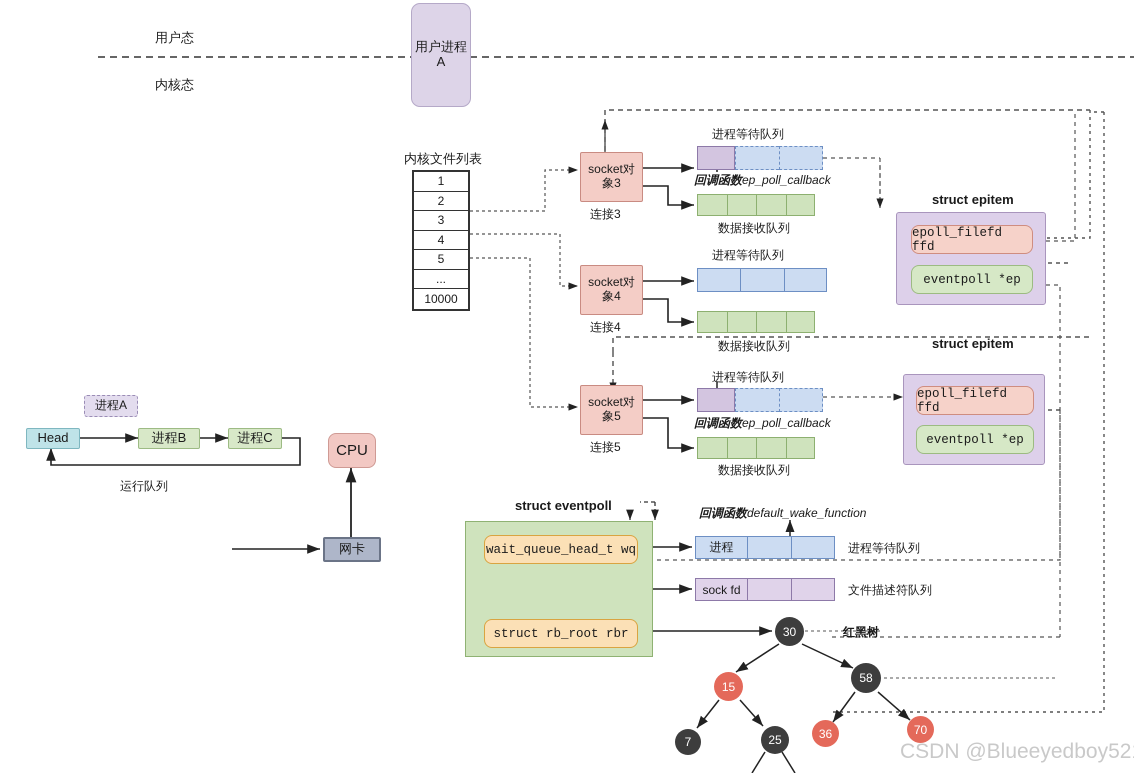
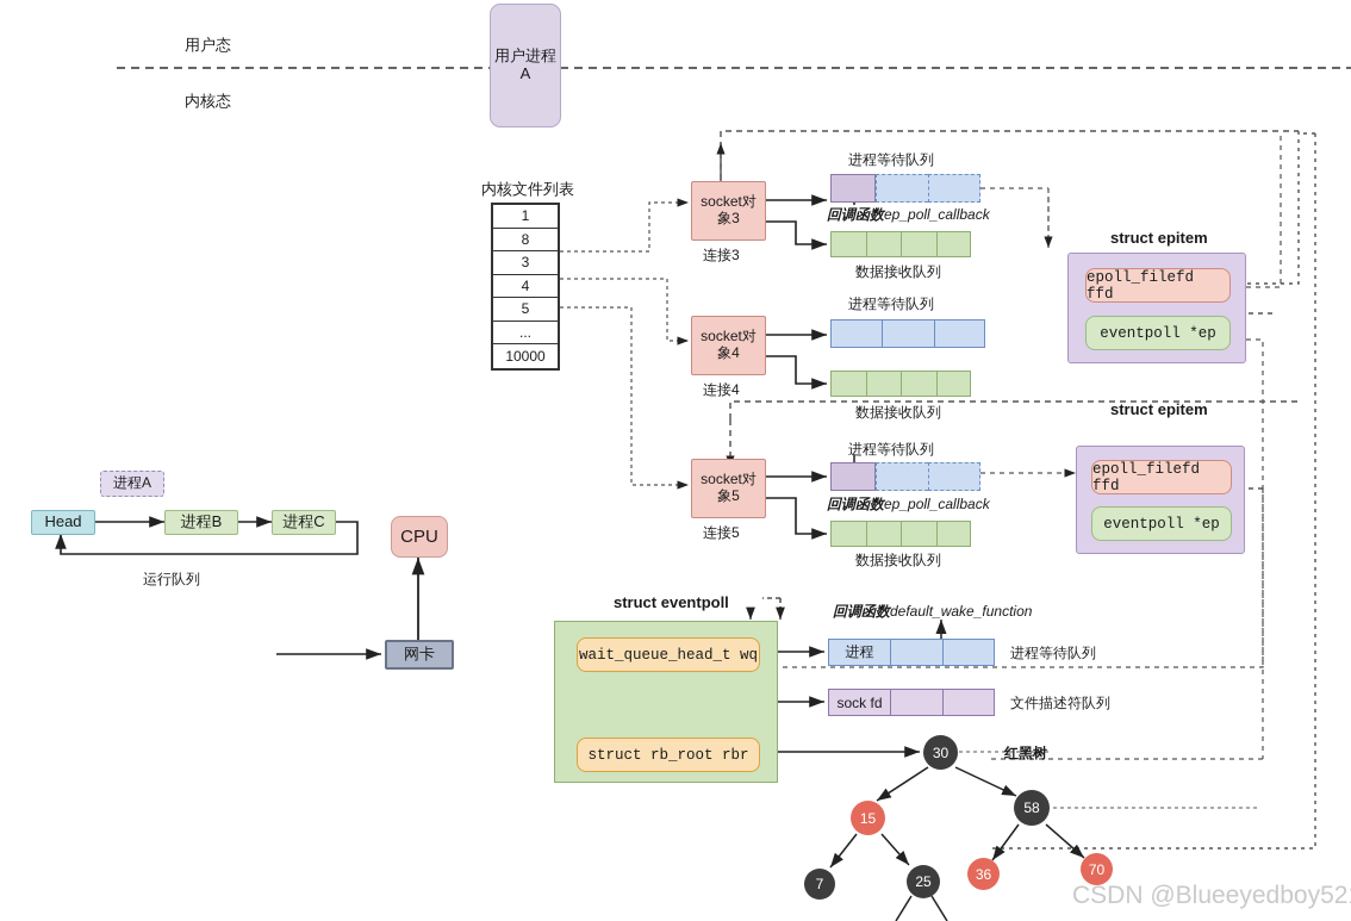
  用户态
  内核态
  用户进程A
  内核文件列表
  1
- 2
+ 8
  3
  4
  5
  ...
  10000
  socket对
  象3
  连接3
  进程等待队列
  回调函数ep_poll_callback
  数据接收队列
  socket对
  象4
  连接4
  进程等待队列
  数据接收队列
  socket对
  象5
  连接5
  进程等待队列
  回调函数ep_poll_callback
  数据接收队列
  struct epitem
  epoll_filefd ffd
  eventpoll *ep
  struct epitem
  epoll_filefd ffd
  eventpoll *ep
  struct eventpoll
  wait_queue_head_t wq
  struct rb_root rbr
  回调函数default_wake_function
  进程
  进程等待队列
  sock fd
  文件描述符队列
  红黑树
  30
  15
  58
  7
  25
  36
  70
  进程A
  Head
  进程B
  进程C
  运行队列
  CPU
  网卡
  CSDN @Blueeyedboy52
